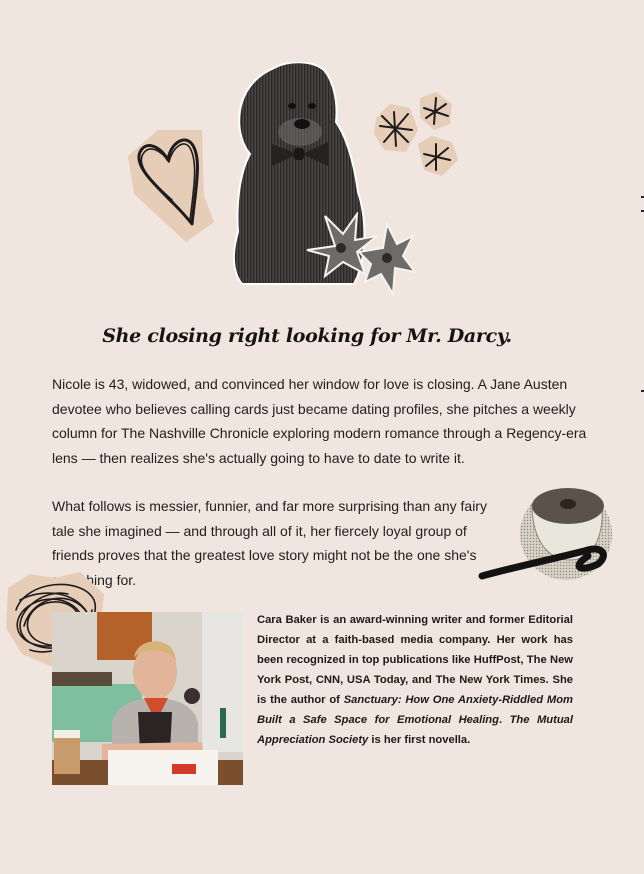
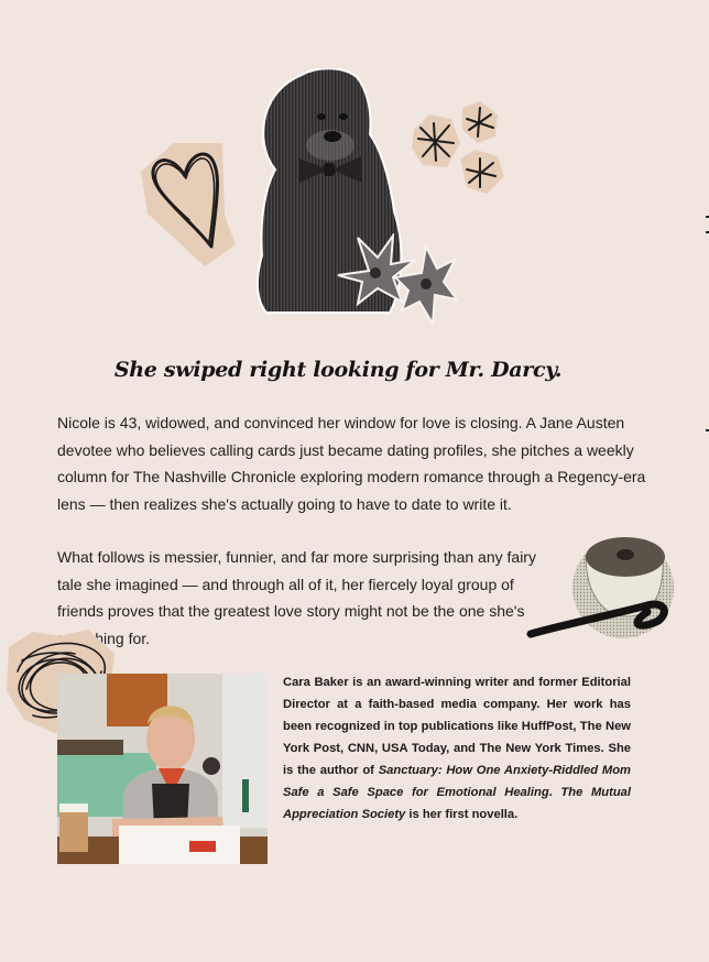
- She closing right looking for Mr. Darcy.
+ She swiped right looking for Mr. Darcy.
  Nicole is 43, widowed, and convinced her window for love is closing. A Jane Austen devotee who believes calling cards just became dating profiles, she pitches a weekly column for The Nashville Chronicle exploring modern romance through a Regency-era lens — then realizes she's actually going to have to date to write it.
  What follows is messier, funnier, and far more surprising than any fairy tale she imagined — and through all of it, her fiercely loyal group of friends proves that the greatest love story might not be the one she's hing for.
- Cara Baker is an award-winning writer and former Editorial Director at a faith-based media company. Her work has been recognized in top publications like HuffPost, The New York Post, CNN, USA Today, and The New York Times. She is the author of Sanctuary: How One Anxiety-Riddled Mom Built a Safe Space for Emotional Healing. The Mutual Appreciation Society is her first novella.
+ Cara Baker is an award-winning writer and former Editorial Director at a faith-based media company. Her work has been recognized in top publications like HuffPost, The New York Post, CNN, USA Today, and The New York Times. She is the author of Sanctuary: How One Anxiety-Riddled Mom Safe a Safe Space for Emotional Healing. The Mutual Appreciation Society is her first novella.
